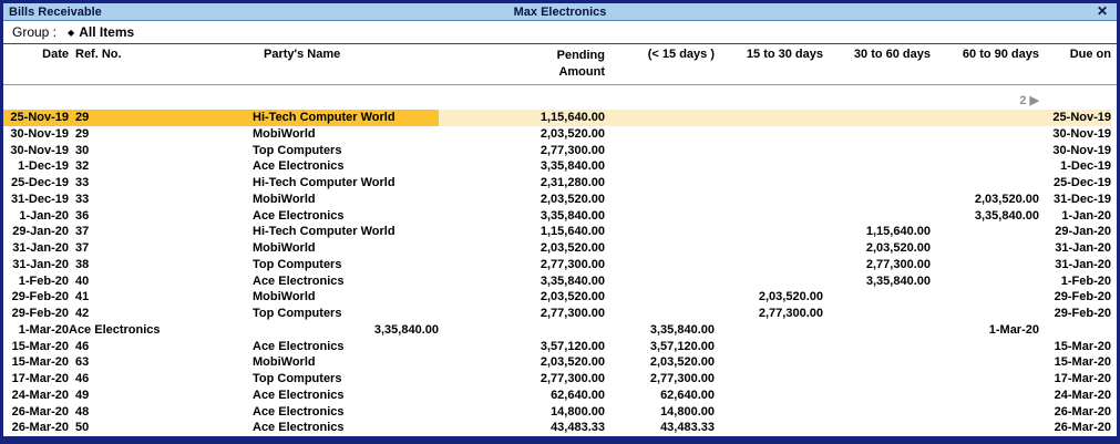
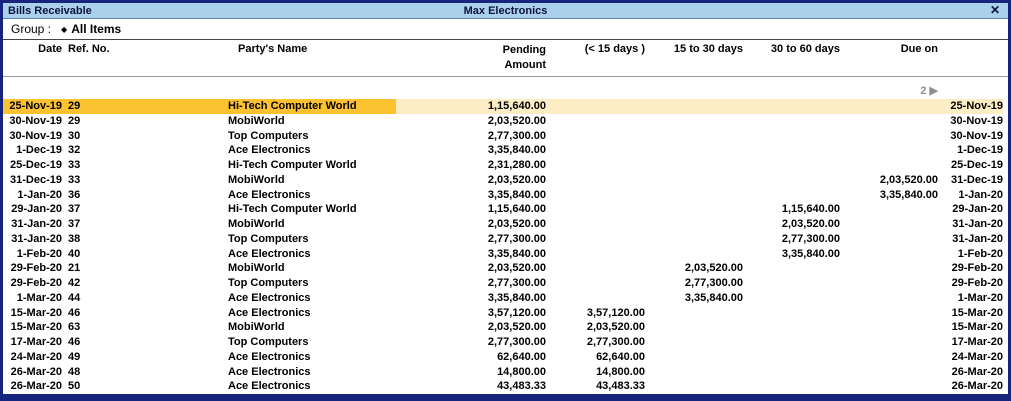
  Bills Receivable
  Max Electronics
  ✕
  Group :
  ◆
  All Items
  Date
  Ref. No.
  Party's Name
  Pending
  Amount
  (< 15 days )
  15 to 30 days
  30 to 60 days
- 60 to 90 days
  Due on
  2 ▶
  25-Nov-19
  29
  Hi-Tech Computer World
  1,15,640.00
  25-Nov-19
  30-Nov-19
  29
  MobiWorld
  2,03,520.00
  30-Nov-19
  30-Nov-19
  30
  Top Computers
  2,77,300.00
  30-Nov-19
  1-Dec-19
  32
  Ace Electronics
  3,35,840.00
  1-Dec-19
  25-Dec-19
  33
  Hi-Tech Computer World
  2,31,280.00
  25-Dec-19
  31-Dec-19
  33
  MobiWorld
  2,03,520.00
  2,03,520.00
  31-Dec-19
  1-Jan-20
  36
  Ace Electronics
  3,35,840.00
  3,35,840.00
  1-Jan-20
  29-Jan-20
  37
  Hi-Tech Computer World
  1,15,640.00
  1,15,640.00
  29-Jan-20
  31-Jan-20
  37
  MobiWorld
  2,03,520.00
  2,03,520.00
  31-Jan-20
  31-Jan-20
  38
  Top Computers
  2,77,300.00
  2,77,300.00
  31-Jan-20
  1-Feb-20
  40
  Ace Electronics
  3,35,840.00
  3,35,840.00
  1-Feb-20
  29-Feb-20
- 41
+ 21
  MobiWorld
  2,03,520.00
  2,03,520.00
  29-Feb-20
  29-Feb-20
  42
  Top Computers
  2,77,300.00
  2,77,300.00
  29-Feb-20
  1-Mar-20
+ 44
  Ace Electronics
  3,35,840.00
  3,35,840.00
  1-Mar-20
  15-Mar-20
  46
  Ace Electronics
  3,57,120.00
  3,57,120.00
  15-Mar-20
  15-Mar-20
  63
  MobiWorld
  2,03,520.00
  2,03,520.00
  15-Mar-20
  17-Mar-20
  46
  Top Computers
  2,77,300.00
  2,77,300.00
  17-Mar-20
  24-Mar-20
  49
  Ace Electronics
  62,640.00
  62,640.00
  24-Mar-20
  26-Mar-20
  48
  Ace Electronics
  14,800.00
  14,800.00
  26-Mar-20
  26-Mar-20
  50
  Ace Electronics
  43,483.33
  43,483.33
  26-Mar-20
